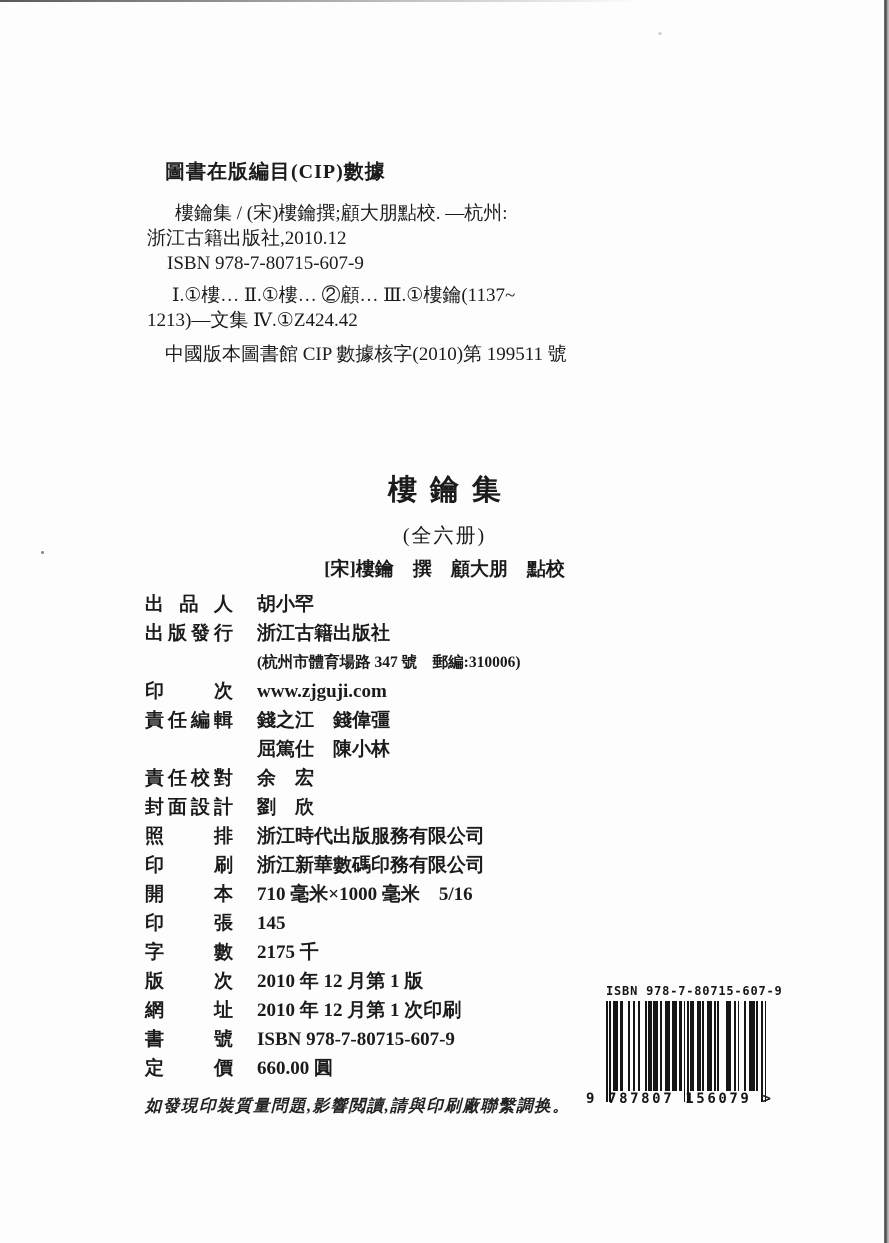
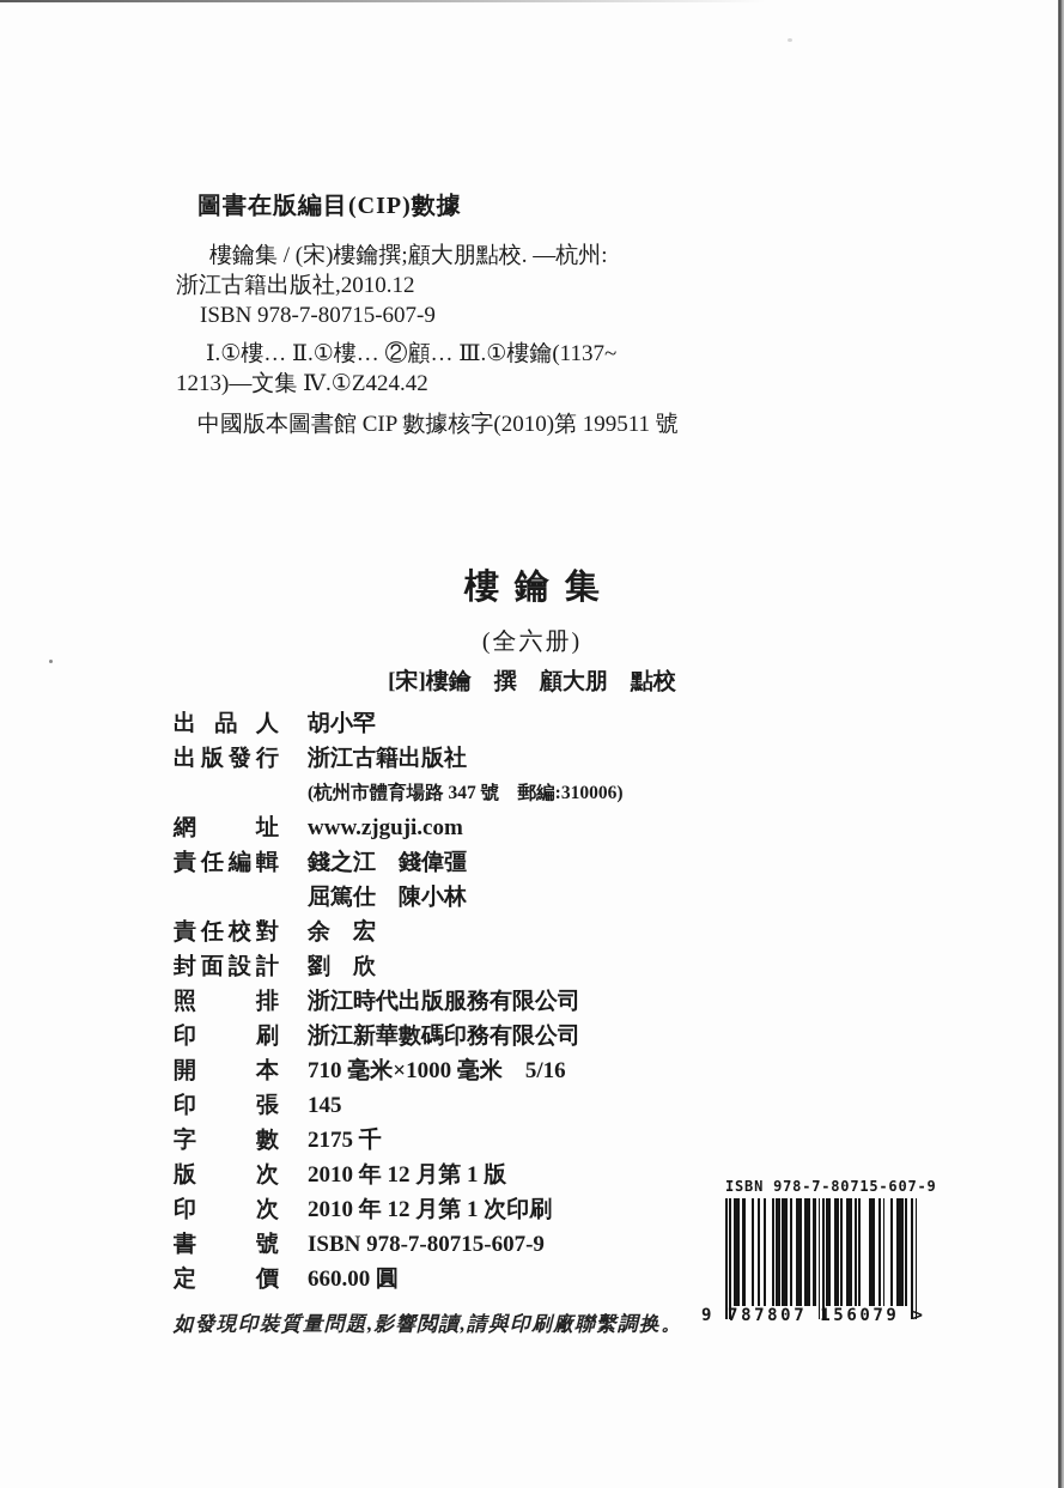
  圖書在版編目(CIP)數據
  樓鑰集 / (宋)樓鑰撰;顧大朋點校. —杭州:
  浙江古籍出版社,2010.12
  ISBN 978-7-80715-607-9
  Ⅰ.①樓… Ⅱ.①樓… ②顧… Ⅲ.①樓鑰(1137~
  1213)—文集 Ⅳ.①Z424.42
  中國版本圖書館 CIP 數據核字(2010)第 199511 號
  樓鑰集
  (全六册)
  [宋]樓鑰 撰 顧大朋 點校
  出品人 胡小罕
  出版發行 浙江古籍出版社
  (杭州市體育場路 347 號 郵編:310006)
- 印次 www.zjguji.com
+ 網址 www.zjguji.com
  責任編輯 錢之江 錢偉彊
  屈篤仕 陳小林
  責任校對 余 宏
  封面設計 劉 欣
  照排 浙江時代出版服務有限公司
  印刷 浙江新華數碼印務有限公司
  開本 710 毫米×1000 毫米 5/16
  印張 145
  字數 2175 千
  版次 2010 年 12 月第 1 版
- 網址 2010 年 12 月第 1 次印刷
+ 印次 2010 年 12 月第 1 次印刷
  書號 ISBN 978-7-80715-607-9
  定價 660.00 圓
  如發現印裝質量問題,影響閲讀,請與印刷廠聯繫調换。
  ISBN 978-7-80715-607-9
  9 787807 156079 >
